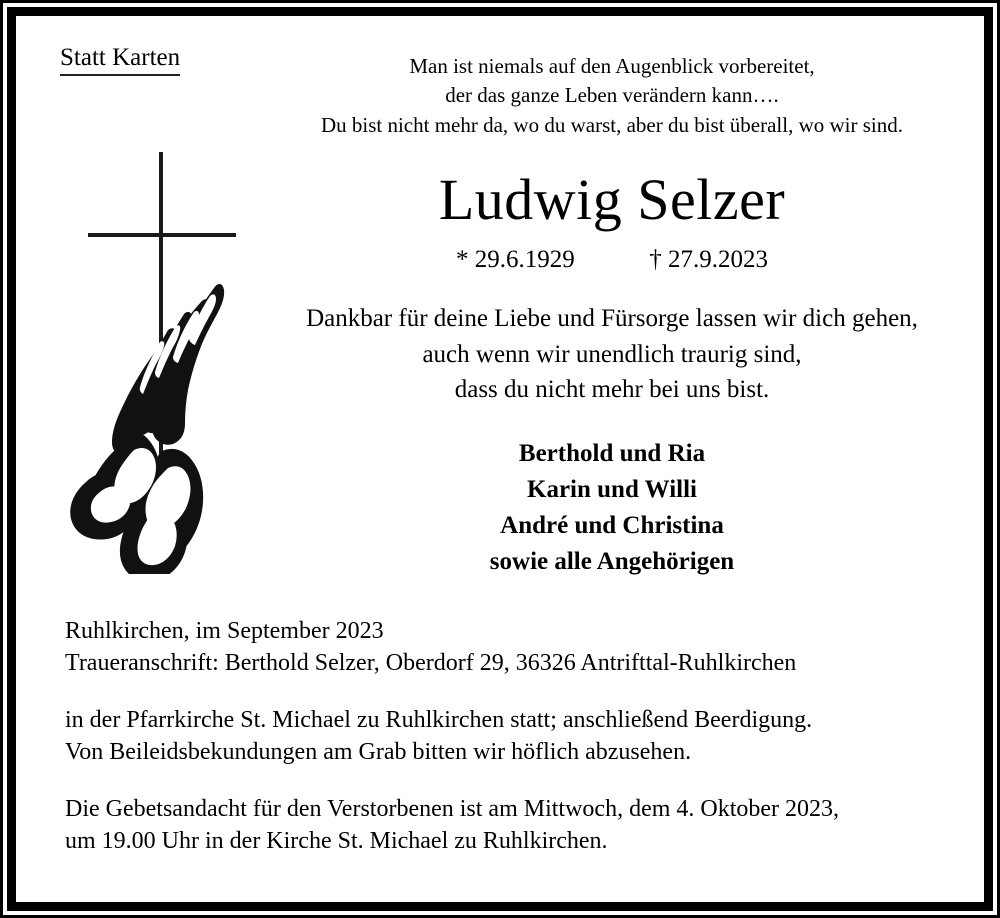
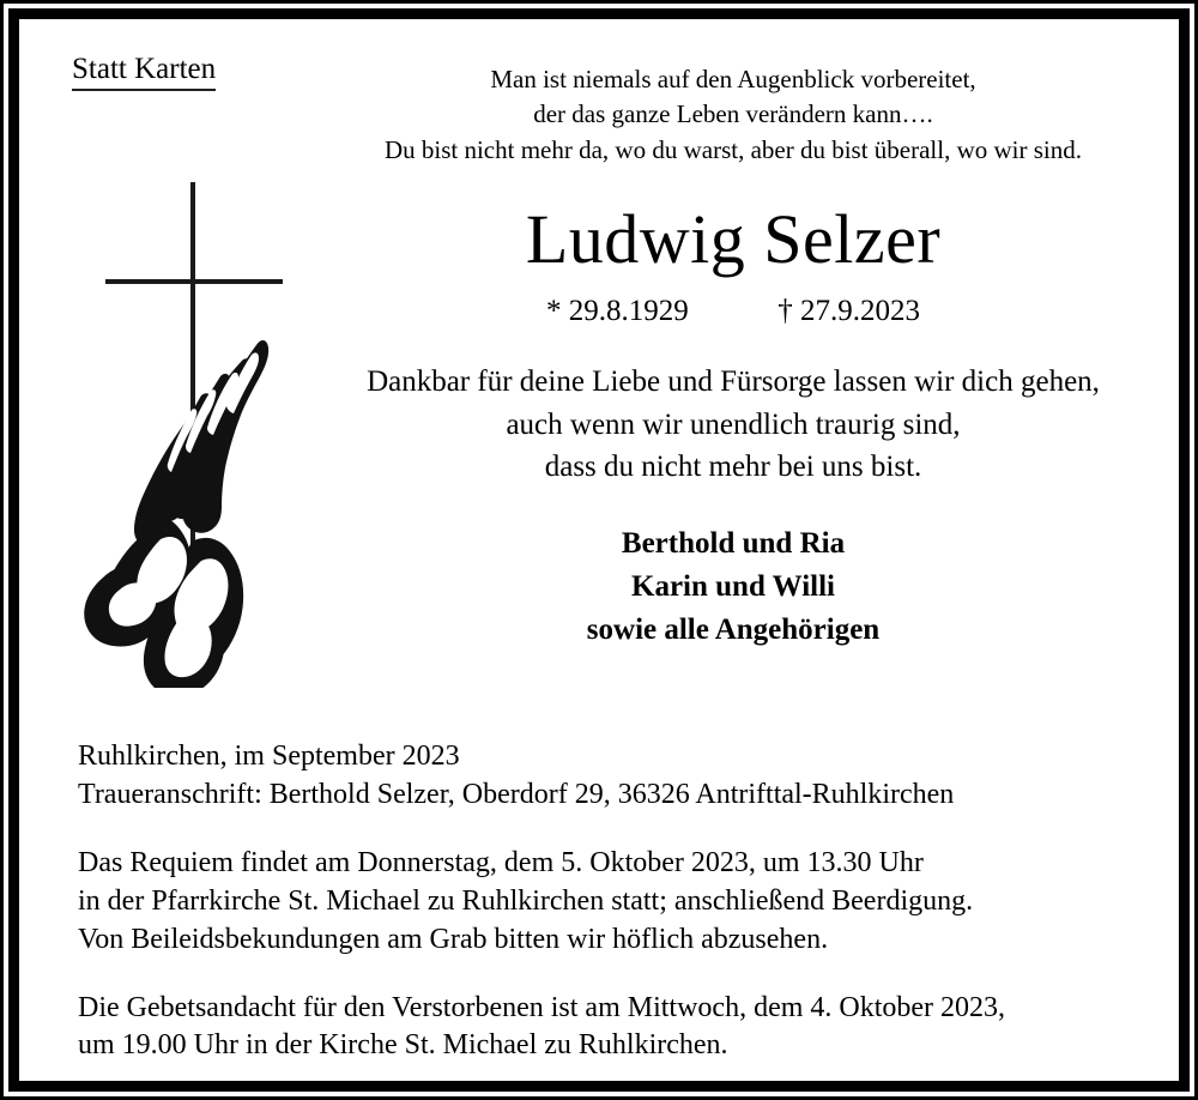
  Statt Karten
  Man ist niemals auf den Augenblick vorbereitet,
  der das ganze Leben verändern kann….
  Du bist nicht mehr da, wo du warst, aber du bist überall, wo wir sind.
  Ludwig Selzer
- * 29.6.1929 † 27.9.2023
+ * 29.8.1929 † 27.9.2023
  Dankbar für deine Liebe und Fürsorge lassen wir dich gehen,
  auch wenn wir unendlich traurig sind,
  dass du nicht mehr bei uns bist.
  Berthold und Ria
  Karin und Willi
- André und Christina
  sowie alle Angehörigen
  Ruhlkirchen, im September 2023
  Traueranschrift: Berthold Selzer, Oberdorf 29, 36326 Antrifttal-Ruhlkirchen
+ Das Requiem findet am Donnerstag, dem 5. Oktober 2023, um 13.30 Uhr
  in der Pfarrkirche St. Michael zu Ruhlkirchen statt; anschließend Beerdigung.
  Von Beileidsbekundungen am Grab bitten wir höflich abzusehen.
  Die Gebetsandacht für den Verstorbenen ist am Mittwoch, dem 4. Oktober 2023,
  um 19.00 Uhr in der Kirche St. Michael zu Ruhlkirchen.
